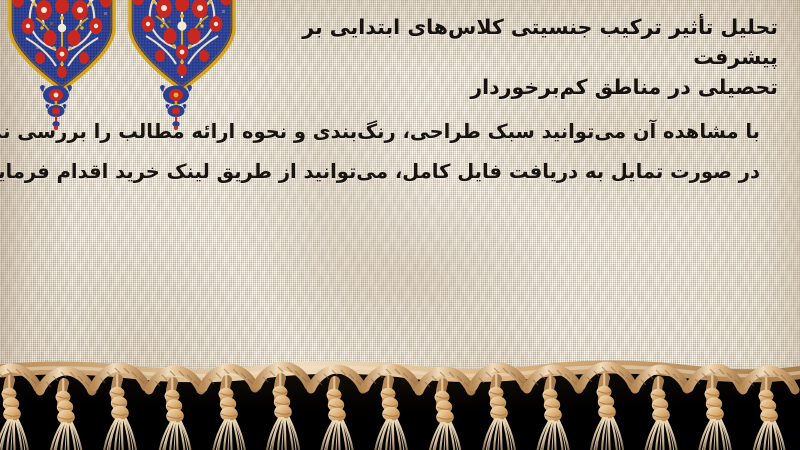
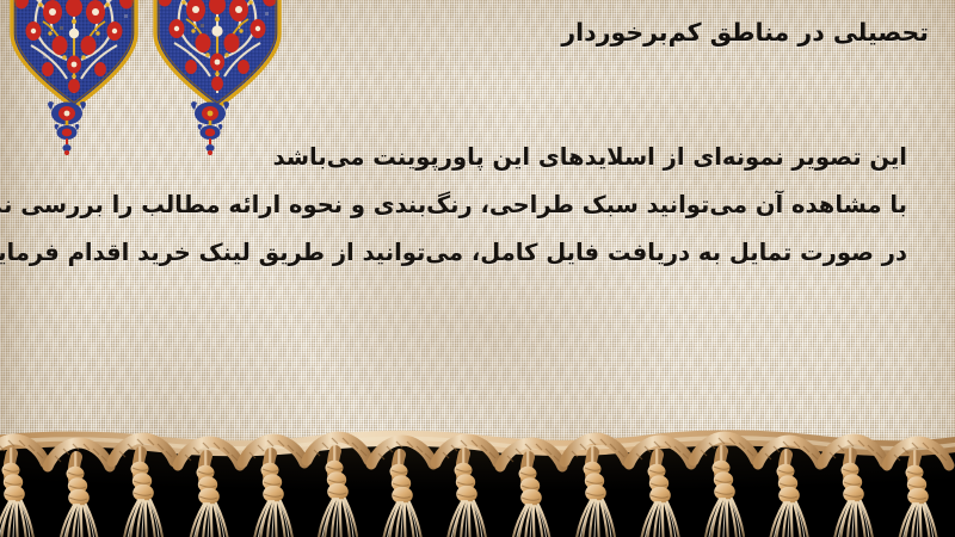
- تحلیل تأثیر ترکیب جنسیتی کلاس‌های ابتدایی بر پیشرفت
  تحصیلی در مناطق کم‌برخوردار
+ این تصویر نمونه‌ای از اسلایدهای این پاورپوینت می‌باشد
  با مشاهده آن می‌توانید سبک طراحی، رنگ‌بندی و نحوه ارائه مطالب را بررسی ن
  در صورت تمایل به دریافت فایل کامل، می‌توانید از طریق لینک خرید اقدام فرمای
